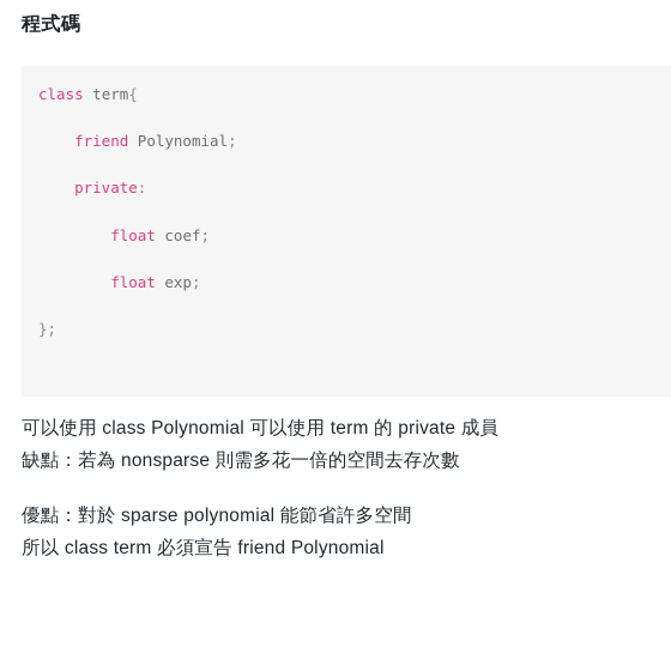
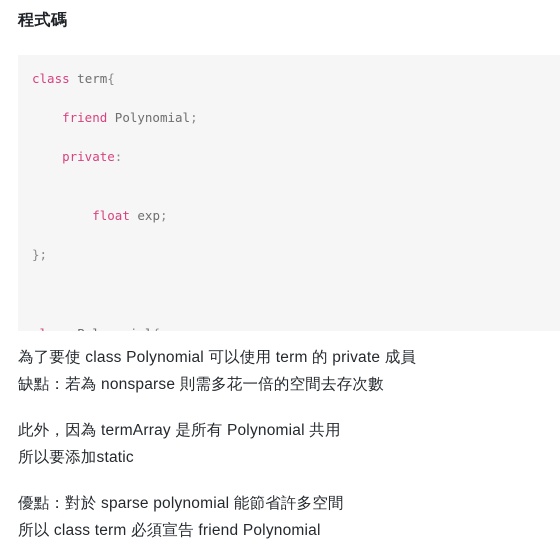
  程式碼
  class term{
  friend Polynomial;
  private:
- float coef;
  float exp;
  };
- 可以使用 class Polynomial 可以使用 term 的 private 成員
+ 為了要使 class Polynomial 可以使用 term 的 private 成員
  缺點：若為 nonsparse 則需多花一倍的空間去存次數
+ 此外，因為 termArray 是所有 Polynomial 共用
+ 所以要添加static
  優點：對於 sparse polynomial 能節省許多空間
  所以 class term 必須宣告 friend Polynomial
